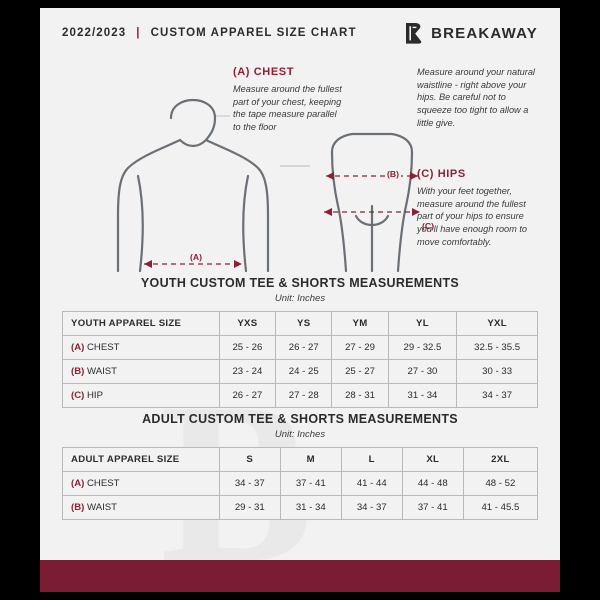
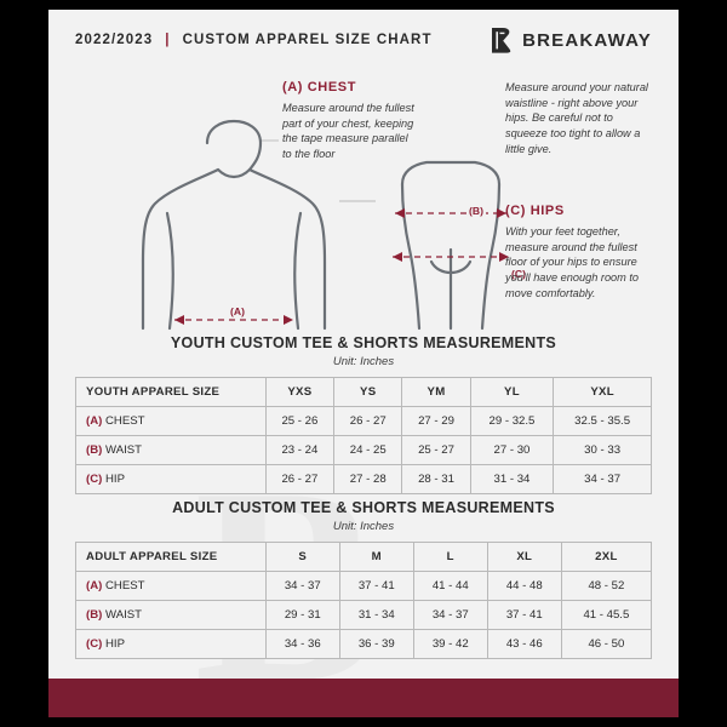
  2022/2023
  |
  CUSTOM APPAREL SIZE CHART
  BREAKAWAY
  (A)
  (B)
  (C)
  (A) CHEST
  Measure around the fullest part of your chest, keeping the tape measure parallel to the floor
  Measure around your natural waistline - right above your hips. Be careful not to squeeze too tight to allow a little give.
  (C) HIPS
- With your feet together, measure around the fullest part of your hips to ensure you'll have enough room to move comfortably.
+ With your feet together, measure around the fullest floor of your hips to ensure you'll have enough room to move comfortably.
  YOUTH CUSTOM TEE & SHORTS MEASUREMENTS
  Unit: Inches
  YOUTH APPAREL SIZE	YXS	YS	YM	YL	YXL
  (A) CHEST	25 - 26	26 - 27	27 - 29	29 - 32.5	32.5 - 35.5
  (B) WAIST	23 - 24	24 - 25	25 - 27	27 - 30	30 - 33
  (C) HIP	26 - 27	27 - 28	28 - 31	31 - 34	34 - 37
  ADULT CUSTOM TEE & SHORTS MEASUREMENTS
  Unit: Inches
  ADULT APPAREL SIZE	S	M	L	XL	2XL
  (A) CHEST	34 - 37	37 - 41	41 - 44	44 - 48	48 - 52
  (B) WAIST	29 - 31	31 - 34	34 - 37	37 - 41	41 - 45.5
+ (C) HIP	34 - 36	36 - 39	39 - 42	43 - 46	46 - 50
